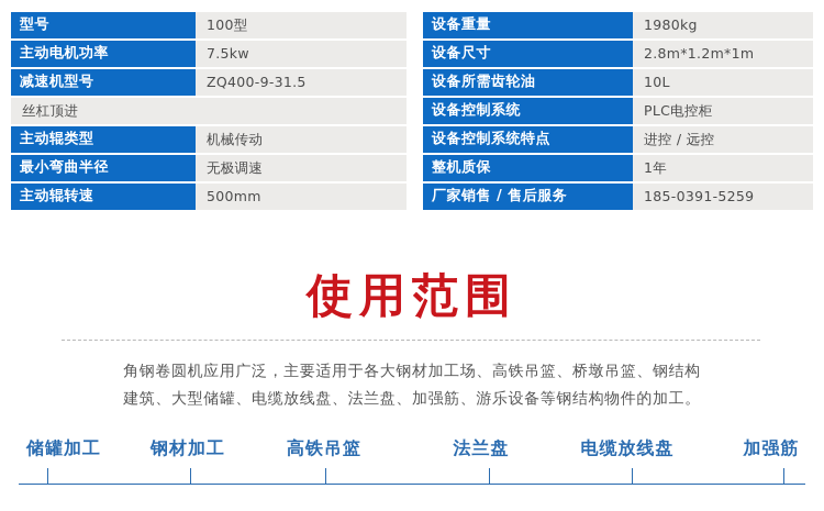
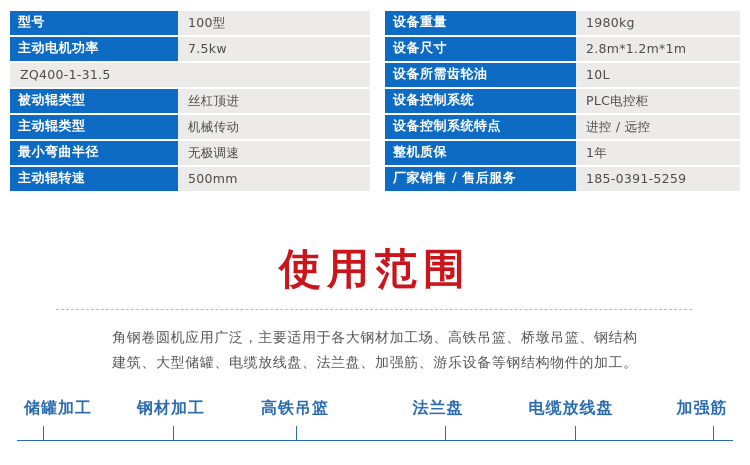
  型号
  100型
  主动电机功率
  7.5kw
- 减速机型号
- ZQ400-9-31.5
+ ZQ400-1-31.5
+ 被动辊类型
  丝杠顶进
  主动辊类型
  机械传动
  最小弯曲半径
  无极调速
  主动辊转速
  500mm
  设备重量
  1980kg
  设备尺寸
  2.8m*1.2m*1m
  设备所需齿轮油
  10L
  设备控制系统
  PLC电控柜
  设备控制系统特点
  进控 / 远控
  整机质保
  1年
  厂家销售 / 售后服务
  185-0391-5259
  使用范围
  角钢卷圆机应用广泛，主要适用于各大钢材加工场、高铁吊篮、桥墩吊篮、钢结构
  建筑、大型储罐、电缆放线盘、法兰盘、加强筋、游乐设备等钢结构物件的加工。
  储罐加工
  钢材加工
  高铁吊篮
  法兰盘
  电缆放线盘
  加强筋
